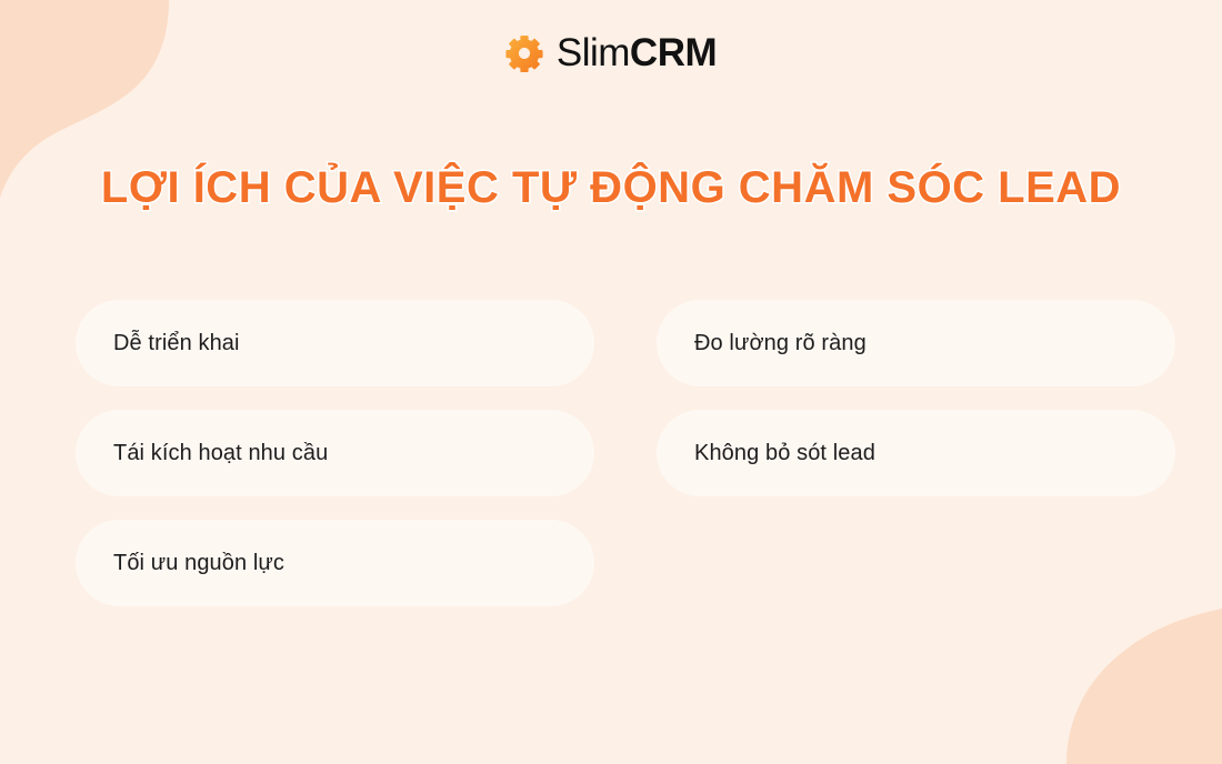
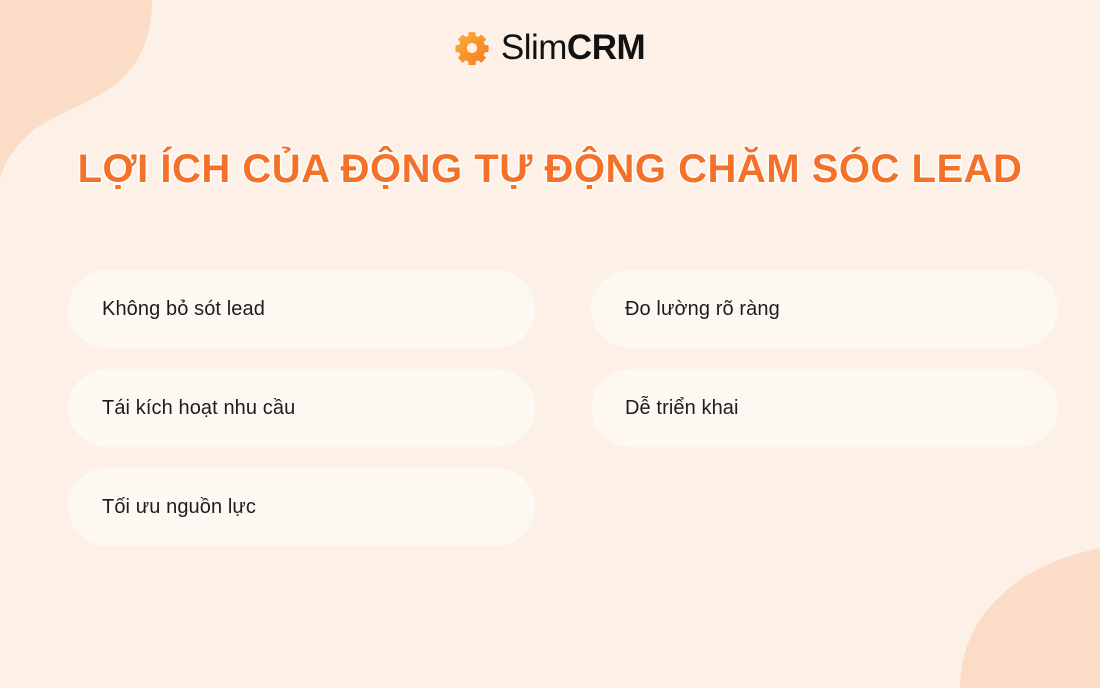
  SlimCRM
- LỢI ÍCH CỦA VIỆC TỰ ĐỘNG CHĂM SÓC LEAD
+ LỢI ÍCH CỦA ĐỘNG TỰ ĐỘNG CHĂM SÓC LEAD
- Dễ triển khai
+ Không bỏ sót lead
  Đo lường rõ ràng
  Tái kích hoạt nhu cầu
- Không bỏ sót lead
+ Dễ triển khai
  Tối ưu nguồn lực
